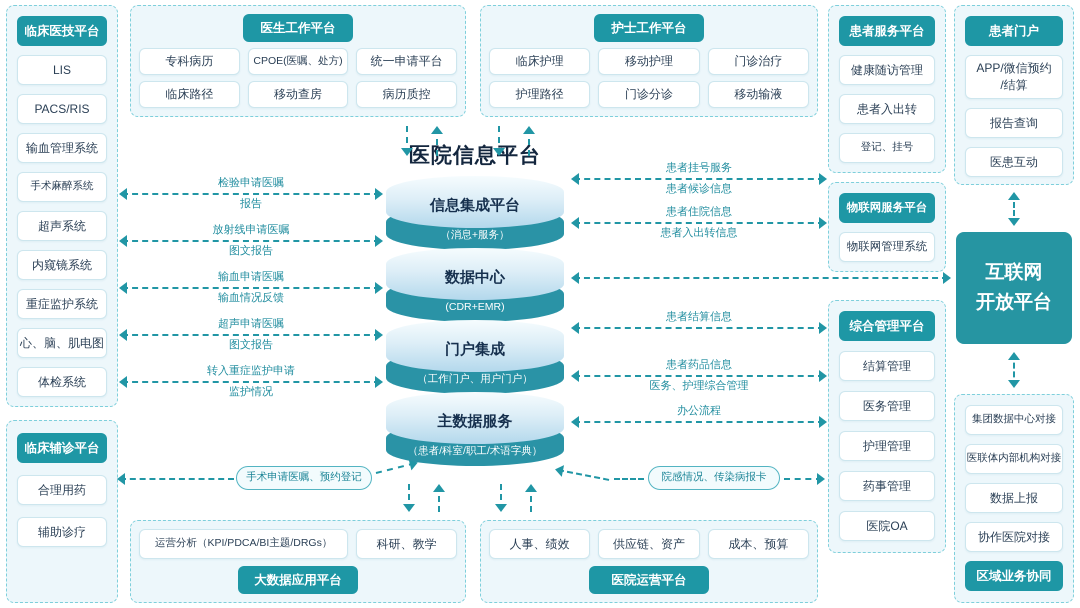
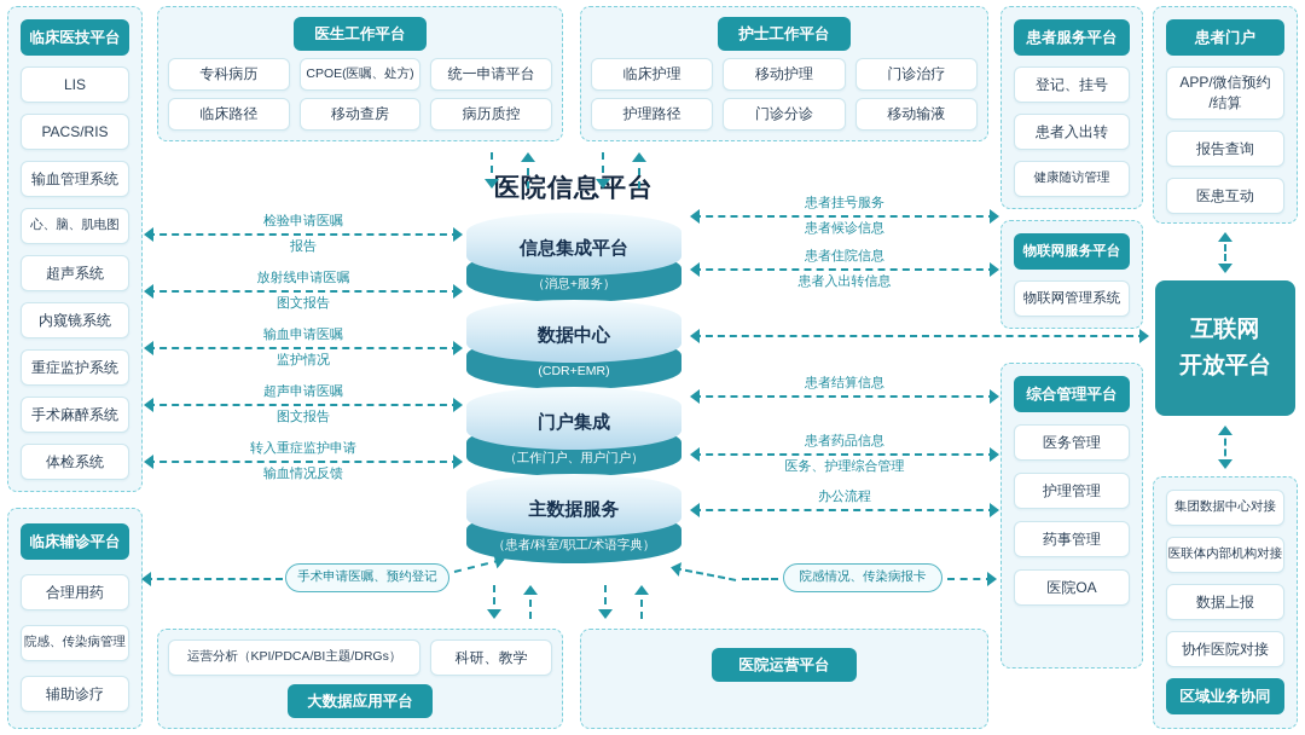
  临床医技平台
  LIS
  PACS/RIS
  输血管理系统
- 手术麻醉系统
+ 心、脑、肌电图
  超声系统
  内窥镜系统
  重症监护系统
- 心、脑、肌电图
+ 手术麻醉系统
  体检系统
  临床辅诊平台
  合理用药
+ 院感、传染病管理
  辅助诊疗
  医生工作平台
  专科病历
  CPOE(医嘱、处方)
  统一申请平台
  临床路径
  移动查房
  病历质控
  护士工作平台
  临床护理
  移动护理
  门诊治疗
  护理路径
  门诊分诊
  移动输液
  患者服务平台
- 健康随访管理
+ 登记、挂号
  患者入出转
- 登记、挂号
+ 健康随访管理
  物联网服务平台
  物联网管理系统
  综合管理平台
- 结算管理
  医务管理
  护理管理
  药事管理
  医院OA
  患者门户
  APP/微信预约
  /结算
  报告查询
  医患互动
  互联网
  开放平台
  集团数据中心对接
  医联体内部机构对接
  数据上报
  协作医院对接
  区域业务协同
  运营分析（KPI/PDCA/BI主题/DRGs）
  科研、教学
  大数据应用平台
- 人事、绩效
- 供应链、资产
- 成本、预算
  医院运营平台
  医院信息平台
  信息集成平台
  （消息+服务）
  数据中心
  (CDR+EMR)
  门户集成
  （工作门户、用户门户）
  主数据服务
  （患者/科室/职工/术语字典）
  检验申请医嘱
  报告
  放射线申请医嘱
  图文报告
  输血申请医嘱
- 输血情况反馈
+ 监护情况
  超声申请医嘱
  图文报告
  转入重症监护申请
- 监护情况
+ 输血情况反馈
  患者挂号服务
  患者候诊信息
  患者住院信息
  患者入出转信息
  患者结算信息
  患者药品信息
  医务、护理综合管理
  办公流程
  手术申请医嘱、预约登记
  院感情况、传染病报卡
